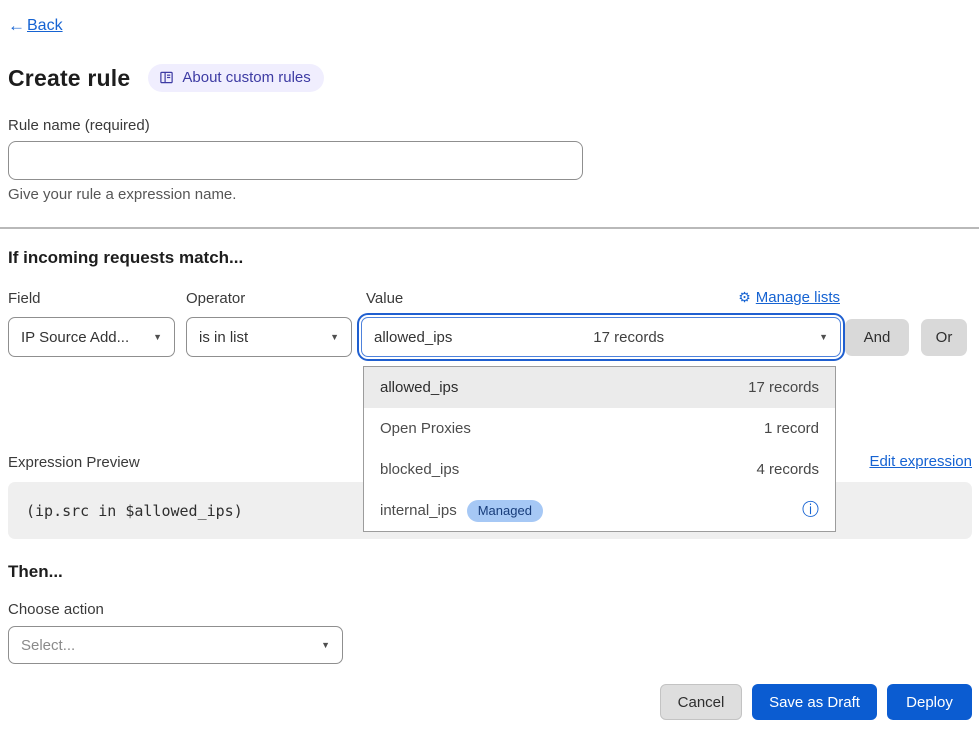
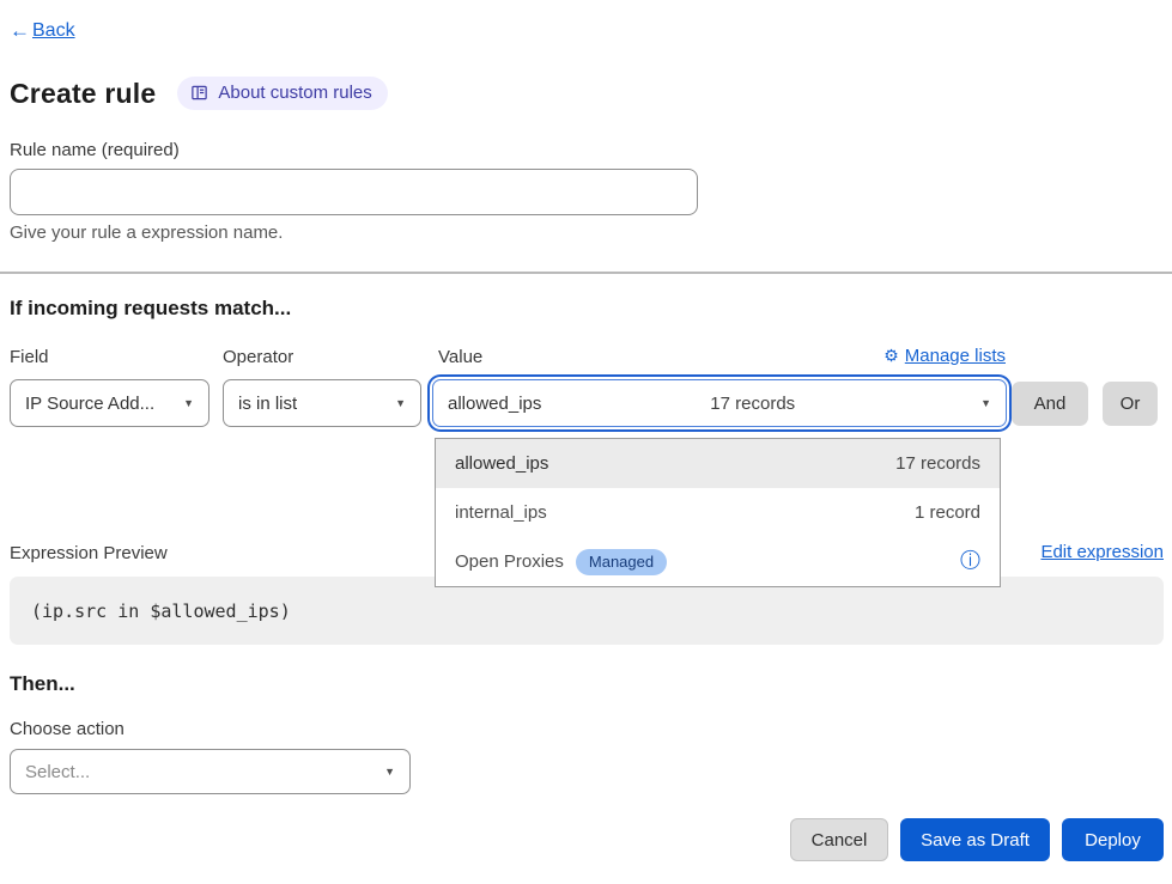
  ←
  Back
  Create rule
  About custom rules
  Rule name (required)
  Give your rule a expression name.
  If incoming requests match...
  Field
  Operator
  Value
  ⚙
  Manage lists
  IP Source Add...
  ▼
  is in list
  ▼
  allowed_ips
  17 records
  ▼
  And
  Or
  allowed_ips
  17 records
- Open Proxies
+ internal_ips
  1 record
- blocked_ips
- 4 records
- internal_ips
+ Open Proxies
  Managed
  ⓘ
  Expression Preview
  Edit expression
  (ip.src in $allowed_ips)
  Then...
  Choose action
  Select...
  ▼
  Cancel
  Save as Draft
  Deploy
